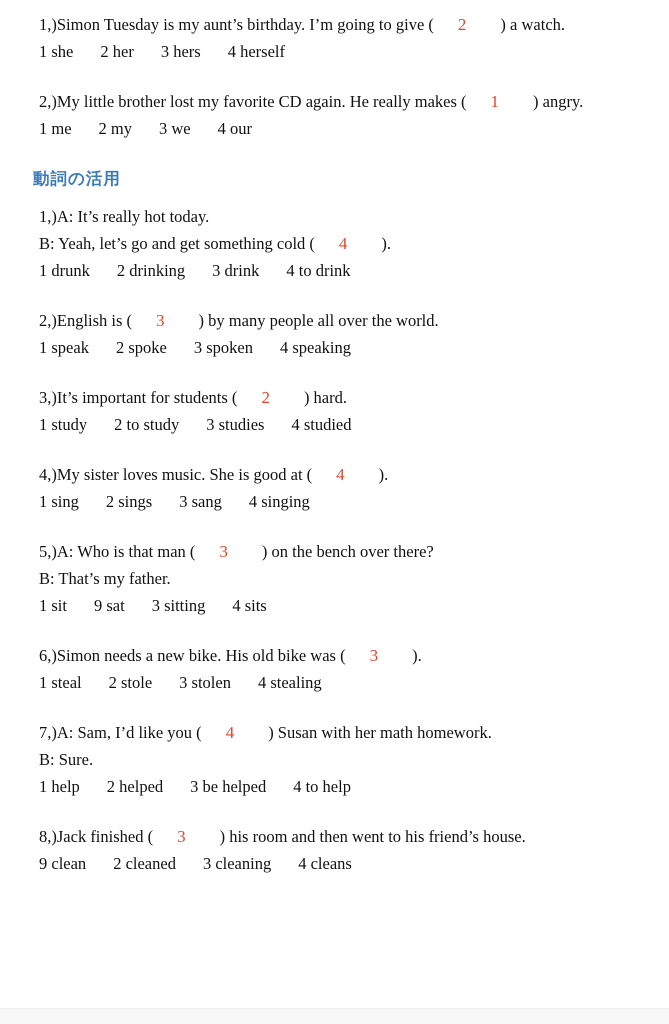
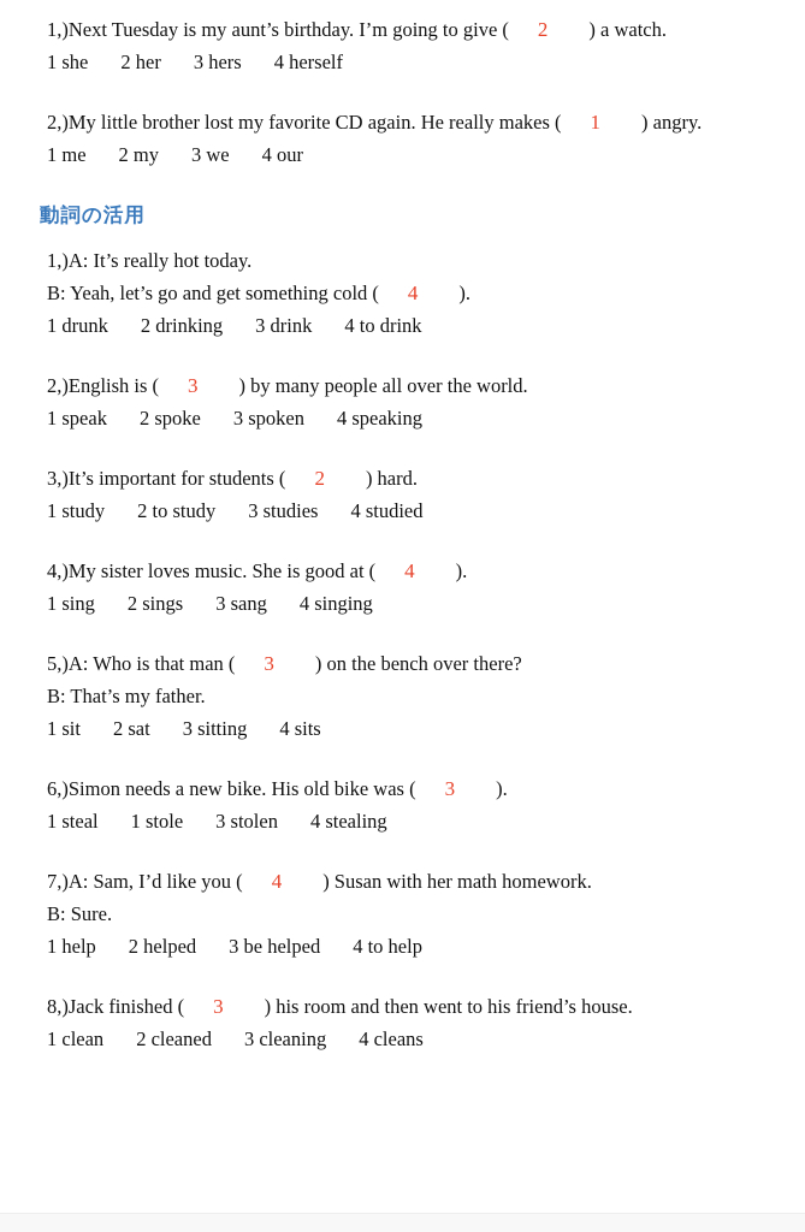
- 1,)Simon Tuesday is my aunt’s birthday. I’m going to give ( 2 ) a watch.
+ 1,)Next Tuesday is my aunt’s birthday. I’m going to give ( 2 ) a watch.
  1 she
  2 her
  3 hers
  4 herself
  2,)My little brother lost my favorite CD again. He really makes ( 1 ) angry.
  1 me
  2 my
  3 we
  4 our
  動詞の活用
  1,)A: It’s really hot today.
  B: Yeah, let’s go and get something cold ( 4 ).
  1 drunk
  2 drinking
  3 drink
  4 to drink
  2,)English is ( 3 ) by many people all over the world.
  1 speak
  2 spoke
  3 spoken
  4 speaking
  3,)It’s important for students ( 2 ) hard.
  1 study
  2 to study
  3 studies
  4 studied
  4,)My sister loves music. She is good at ( 4 ).
  1 sing
  2 sings
  3 sang
  4 singing
  5,)A: Who is that man ( 3 ) on the bench over there?
  B: That’s my father.
  1 sit
- 9 sat
+ 2 sat
  3 sitting
  4 sits
  6,)Simon needs a new bike. His old bike was ( 3 ).
  1 steal
- 2 stole
+ 1 stole
  3 stolen
  4 stealing
  7,)A: Sam, I’d like you ( 4 ) Susan with her math homework.
  B: Sure.
  1 help
  2 helped
  3 be helped
  4 to help
  8,)Jack finished ( 3 ) his room and then went to his friend’s house.
- 9 clean
+ 1 clean
  2 cleaned
  3 cleaning
  4 cleans
